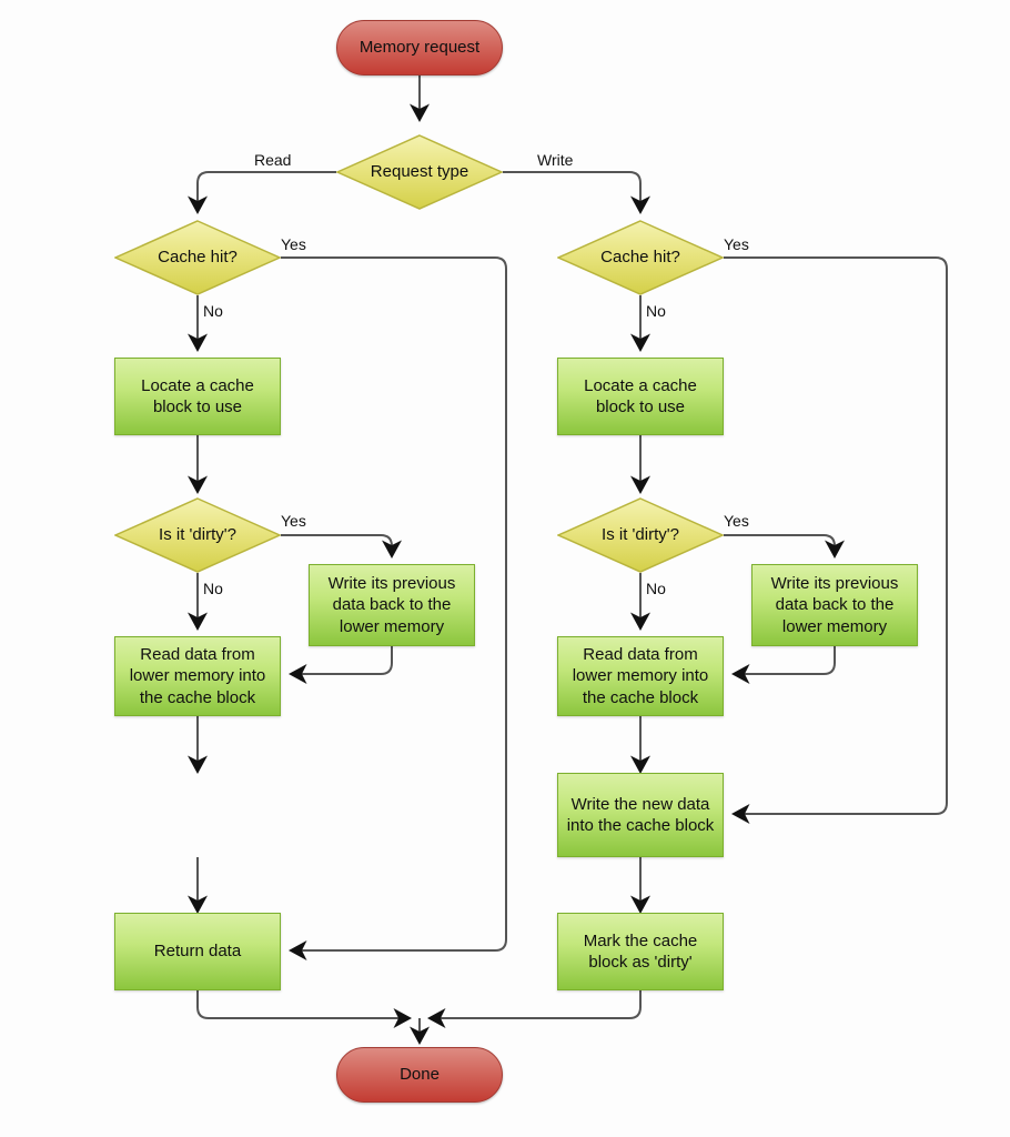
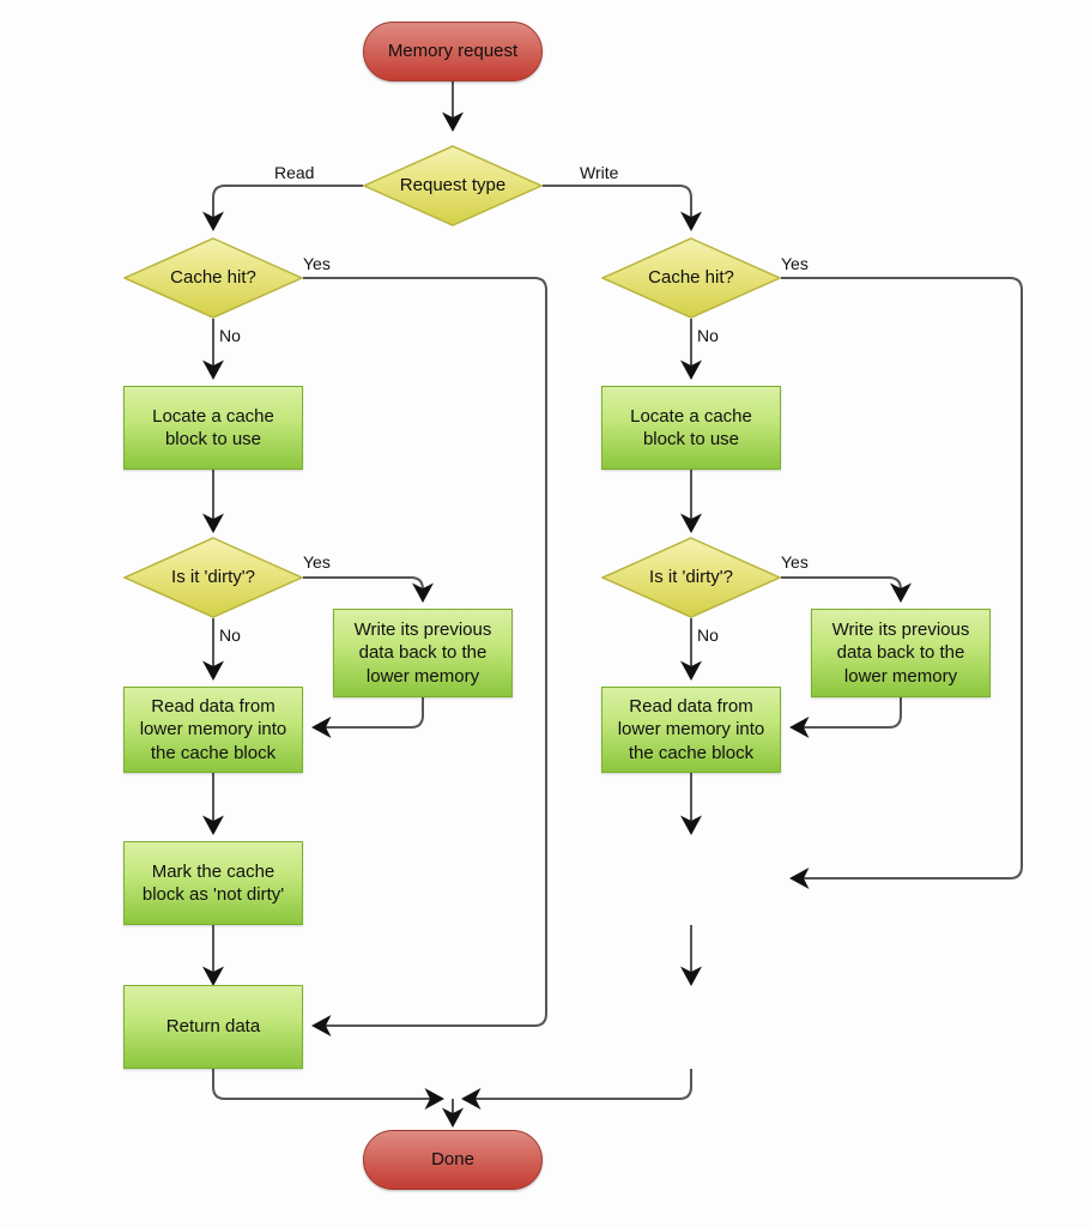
  Memory request
  Request type
  Cache hit?
  Locate a cache block to use
  Is it 'dirty'?
  Write its previous data back to the lower memory
  Read data from lower memory into the cache block
+ Mark the cache block as 'not dirty'
  Return data
  Cache hit?
  Locate a cache block to use
  Is it 'dirty'?
  Write its previous data back to the lower memory
  Read data from lower memory into the cache block
- Write the new data into the cache block
- Mark the cache block as 'dirty'
  Done
  Read
  Write
  Yes
  No
  Yes
  No
  Yes
  No
  Yes
  No
